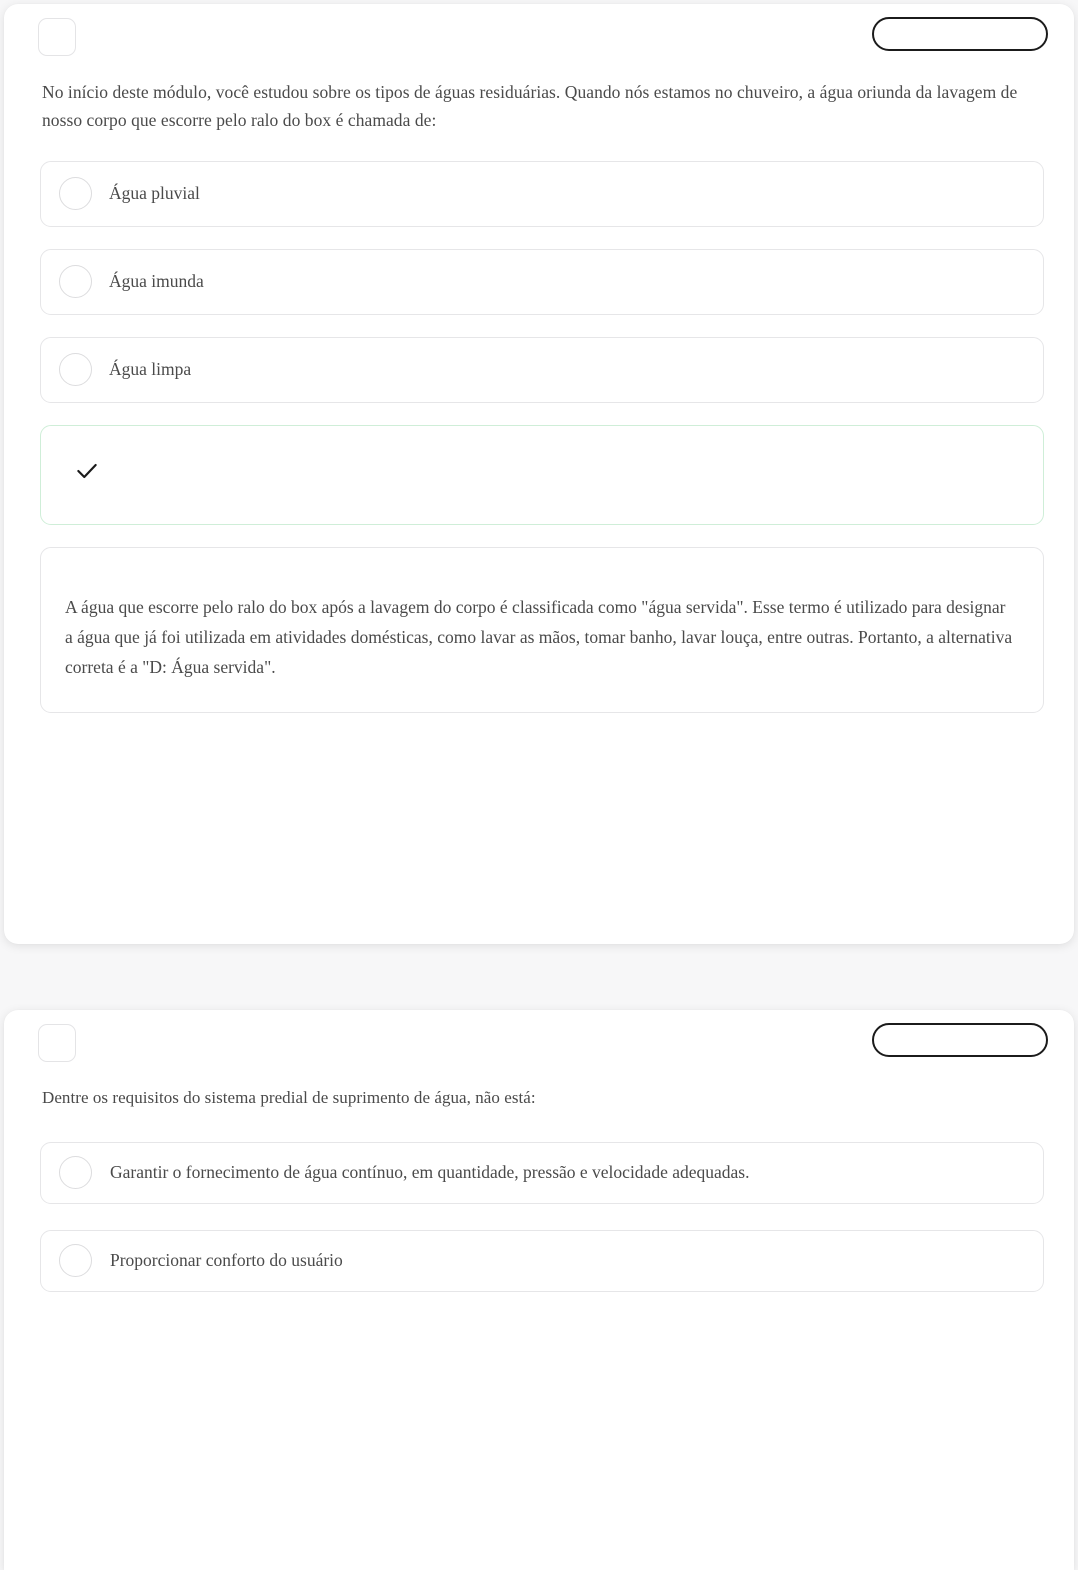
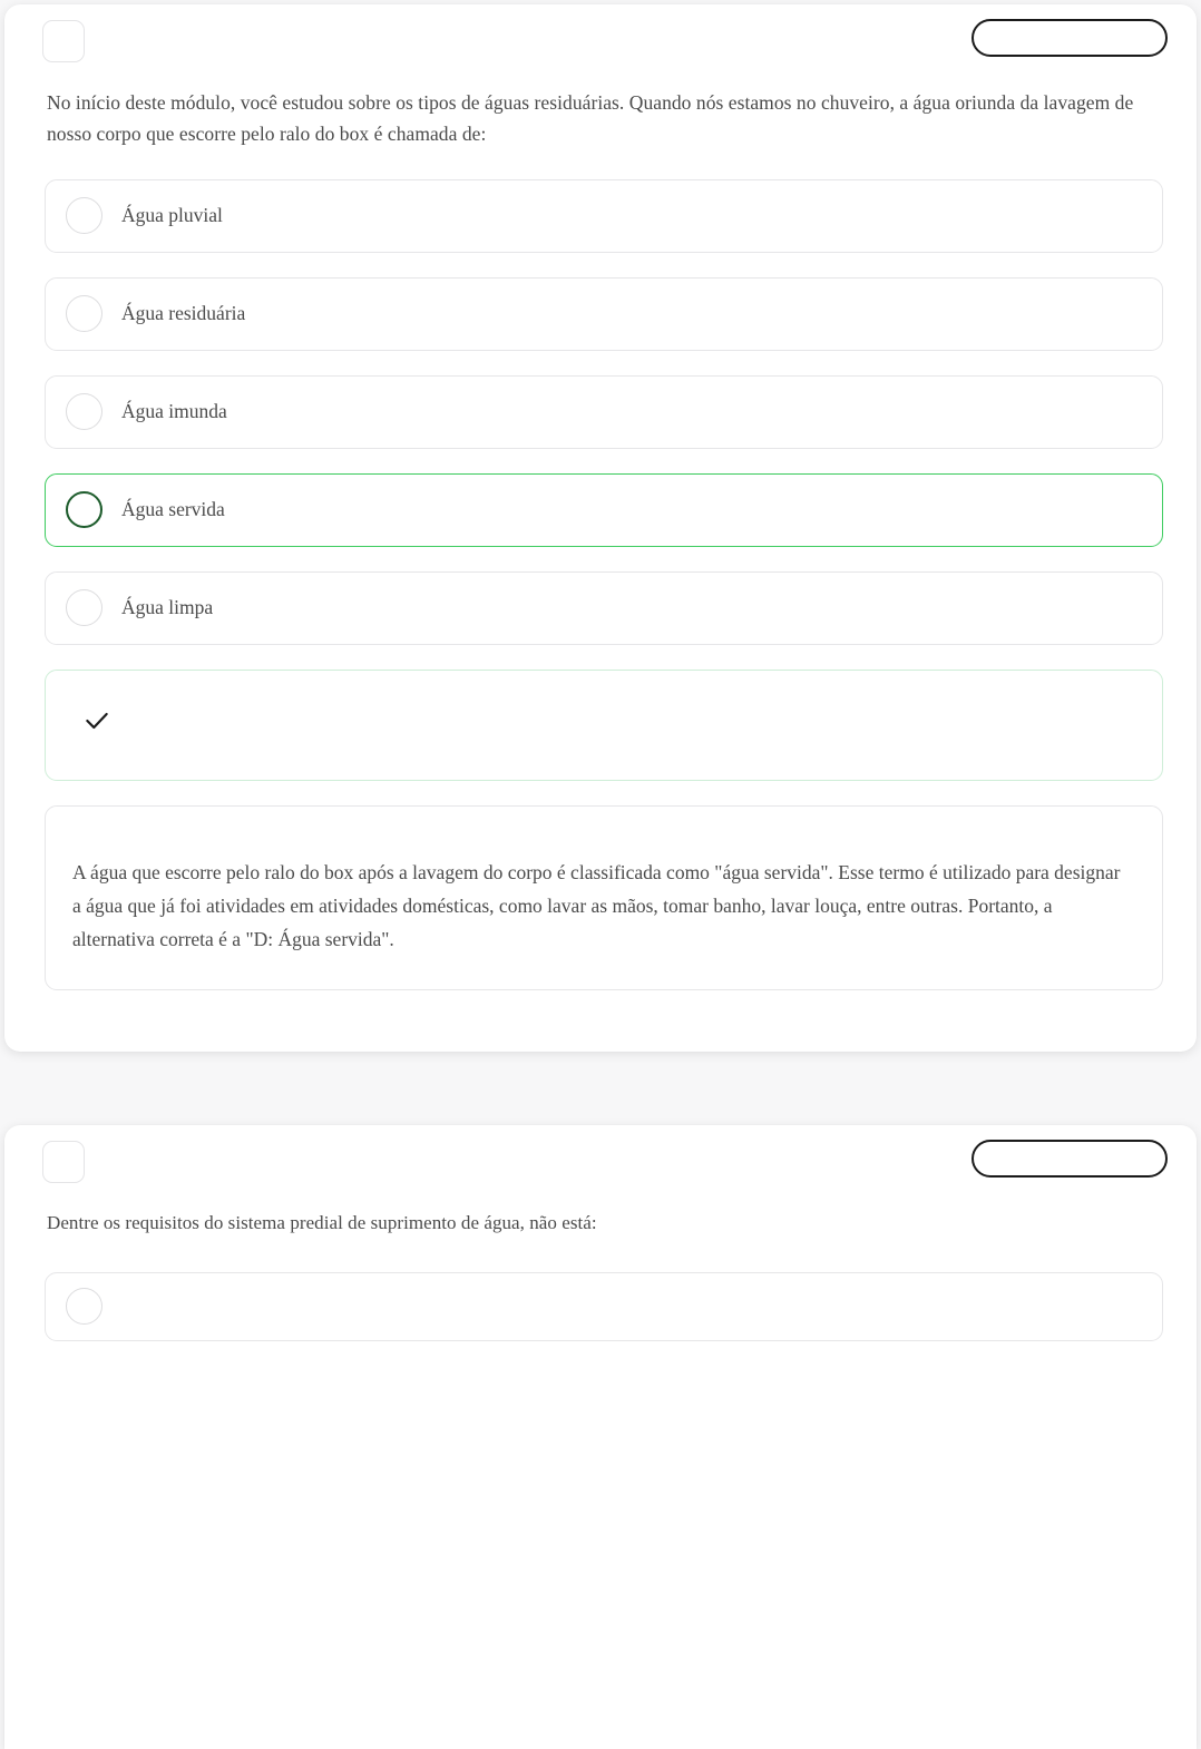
  No início deste módulo, você estudou sobre os tipos de águas residuárias. Quando nós estamos no chuveiro, a água oriunda da lavagem de nosso corpo que escorre pelo ralo do box é chamada de:
  Água pluvial
+ Água residuária
  Água imunda
+ Água servida
  Água limpa
- A água que escorre pelo ralo do box após a lavagem do corpo é classificada como "água servida". Esse termo é utilizado para designar a água que já foi utilizada em atividades domésticas, como lavar as mãos, tomar banho, lavar louça, entre outras. Portanto, a alternativa correta é a "D: Água servida".
+ A água que escorre pelo ralo do box após a lavagem do corpo é classificada como "água servida". Esse termo é utilizado para designar a água que já foi atividades em atividades domésticas, como lavar as mãos, tomar banho, lavar louça, entre outras. Portanto, a alternativa correta é a "D: Água servida".
  Dentre os requisitos do sistema predial de suprimento de água, não está:
- Garantir o fornecimento de água contínuo, em quantidade, pressão e velocidade adequadas.
- Proporcionar conforto do usuário
